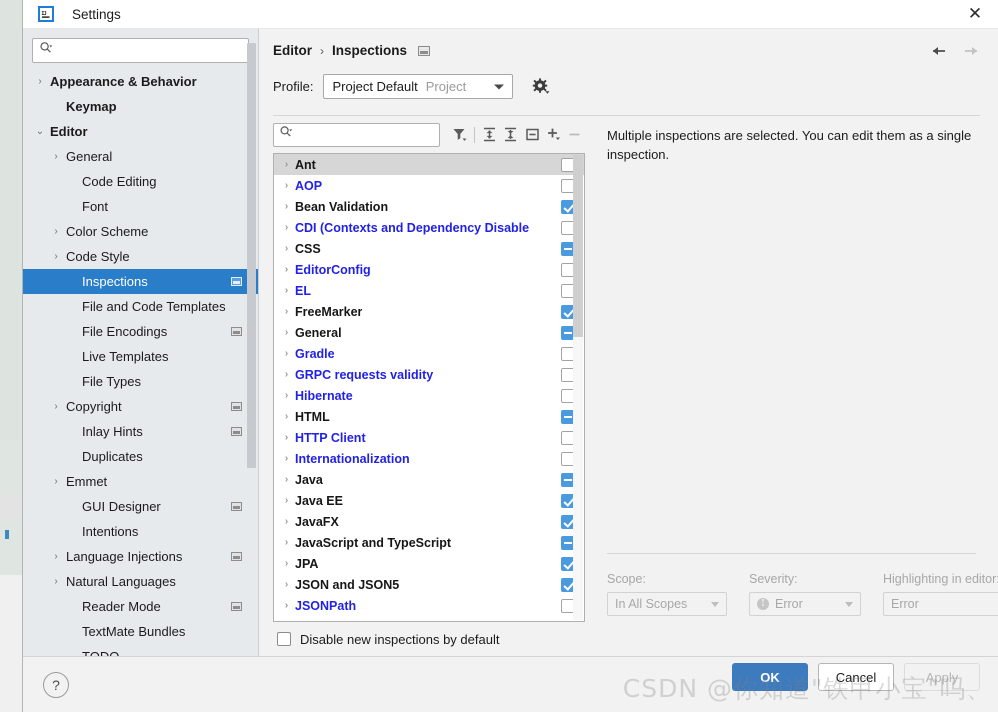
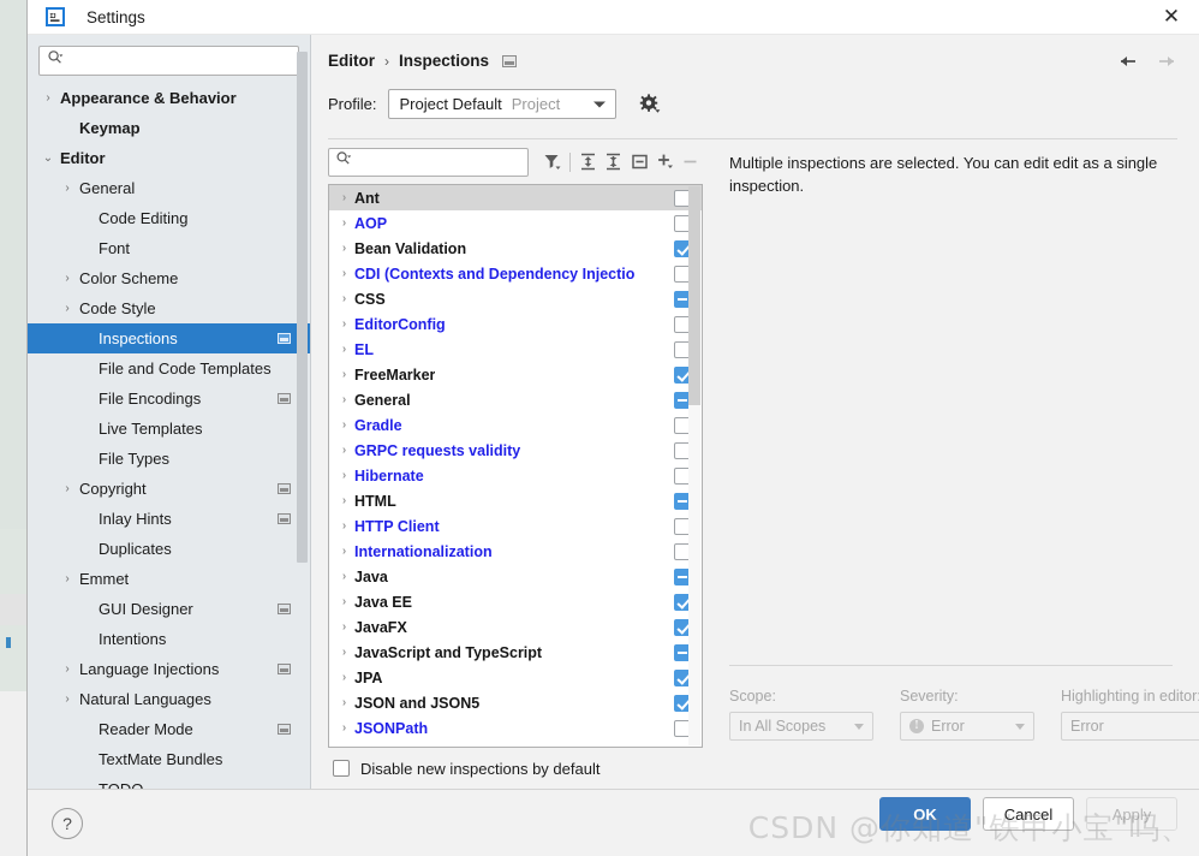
  Settings
  ✕
  ›
  Appearance & Behavior
  Keymap
  ⌄
  Editor
  ›
  General
  Code Editing
  Font
  ›
  Color Scheme
  ›
  Code Style
  Inspections
  File and Code Templates
  File Encodings
  Live Templates
  File Types
  ›
  Copyright
  Inlay Hints
  Duplicates
  ›
  Emmet
  GUI Designer
  Intentions
  ›
  Language Injections
  ›
  Natural Languages
  Reader Mode
  TextMate Bundles
  Editor
  ›
  Inspections
  Profile:
  Project Default
  Project
  ›
  Ant
  ›
  AOP
  ›
  Bean Validation
  ›
- CDI (Contexts and Dependency Disable
+ CDI (Contexts and Dependency Injectio
  ›
  CSS
  ›
  EditorConfig
  ›
  EL
  ›
  FreeMarker
  ›
  General
  ›
  Gradle
  ›
  GRPC requests validity
  ›
  Hibernate
  ›
  HTML
  ›
  HTTP Client
  ›
  Internationalization
  ›
  Java
  ›
  Java EE
  ›
  JavaFX
  ›
  JavaScript and TypeScript
  ›
  JPA
  ›
  JSON and JSON5
  ›
  JSONPath
  Disable new inspections by default
- Multiple inspections are selected. You can edit them as a single inspection.
+ Multiple inspections are selected. You can edit edit as a single inspection.
  Scope:
  In All Scopes
  Severity:
  !
  Error
  Highlighting in editor
  Error
  ?
  OK
  Cancel
  Apply
  CSDN @你知道"铁甲小宝"吗、
